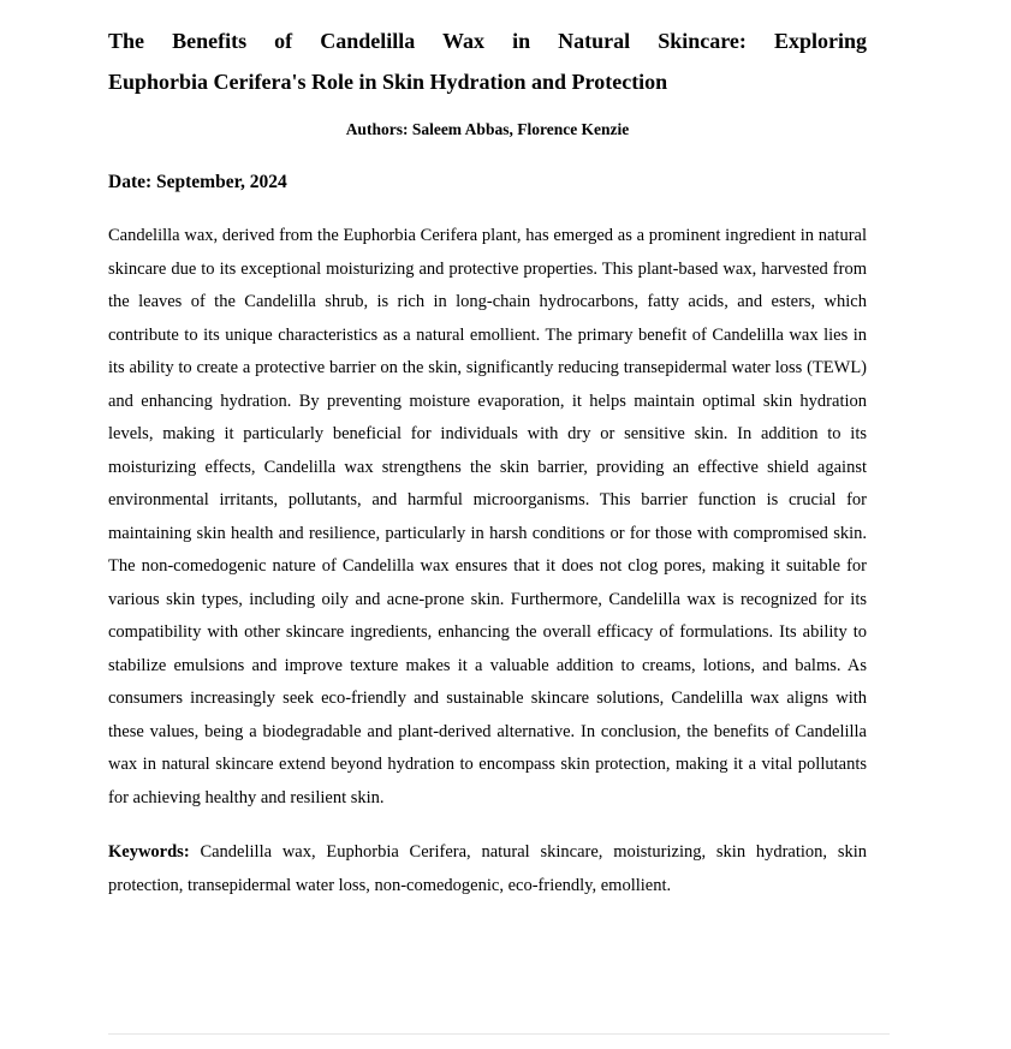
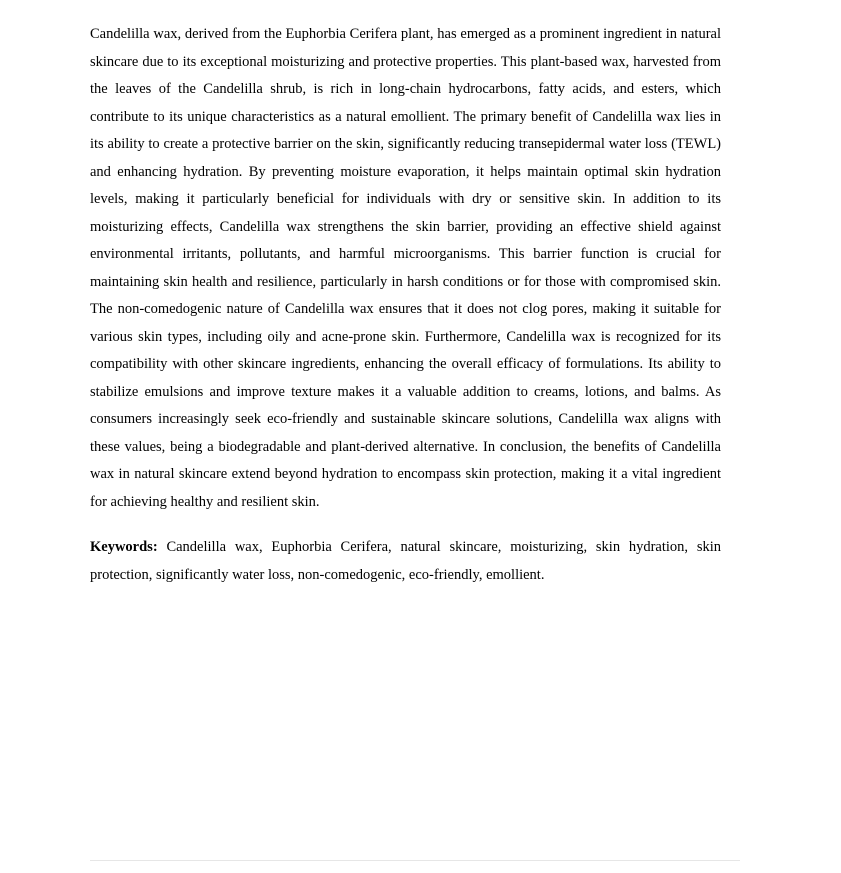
- The Benefits of Candelilla Wax in Natural Skincare: Exploring
- Euphorbia Cerifera's Role in Skin Hydration and Protection
- Authors: Saleem Abbas, Florence Kenzie
- Date: September, 2024
- Candelilla wax, derived from the Euphorbia Cerifera plant, has emerged as a prominent ingredient in natural skincare due to its exceptional moisturizing and protective properties. This plant-based wax, harvested from the leaves of the Candelilla shrub, is rich in long-chain hydrocarbons, fatty acids, and esters, which contribute to its unique characteristics as a natural emollient. The primary benefit of Candelilla wax lies in its ability to create a protective barrier on the skin, significantly reducing transepidermal water loss (TEWL) and enhancing hydration. By preventing moisture evaporation, it helps maintain optimal skin hydration levels, making it particularly beneficial for individuals with dry or sensitive skin. In addition to its moisturizing effects, Candelilla wax strengthens the skin barrier, providing an effective shield against environmental irritants, pollutants, and harmful microorganisms. This barrier function is crucial for maintaining skin health and resilience, particularly in harsh conditions or for those with compromised skin. The non-comedogenic nature of Candelilla wax ensures that it does not clog pores, making it suitable for various skin types, including oily and acne-prone skin. Furthermore, Candelilla wax is recognized for its compatibility with other skincare ingredients, enhancing the overall efficacy of formulations. Its ability to stabilize emulsions and improve texture makes it a valuable addition to creams, lotions, and balms. As consumers increasingly seek eco-friendly and sustainable skincare solutions, Candelilla wax aligns with these values, being a biodegradable and plant-derived alternative. In conclusion, the benefits of Candelilla wax in natural skincare extend beyond hydration to encompass skin protection, making it a vital pollutants for achieving healthy and resilient skin.
+ Candelilla wax, derived from the Euphorbia Cerifera plant, has emerged as a prominent ingredient in natural skincare due to its exceptional moisturizing and protective properties. This plant-based wax, harvested from the leaves of the Candelilla shrub, is rich in long-chain hydrocarbons, fatty acids, and esters, which contribute to its unique characteristics as a natural emollient. The primary benefit of Candelilla wax lies in its ability to create a protective barrier on the skin, significantly reducing transepidermal water loss (TEWL) and enhancing hydration. By preventing moisture evaporation, it helps maintain optimal skin hydration levels, making it particularly beneficial for individuals with dry or sensitive skin. In addition to its moisturizing effects, Candelilla wax strengthens the skin barrier, providing an effective shield against environmental irritants, pollutants, and harmful microorganisms. This barrier function is crucial for maintaining skin health and resilience, particularly in harsh conditions or for those with compromised skin. The non-comedogenic nature of Candelilla wax ensures that it does not clog pores, making it suitable for various skin types, including oily and acne-prone skin. Furthermore, Candelilla wax is recognized for its compatibility with other skincare ingredients, enhancing the overall efficacy of formulations. Its ability to stabilize emulsions and improve texture makes it a valuable addition to creams, lotions, and balms. As consumers increasingly seek eco-friendly and sustainable skincare solutions, Candelilla wax aligns with these values, being a biodegradable and plant-derived alternative. In conclusion, the benefits of Candelilla wax in natural skincare extend beyond hydration to encompass skin protection, making it a vital ingredient for achieving healthy and resilient skin.
- Keywords: Candelilla wax, Euphorbia Cerifera, natural skincare, moisturizing, skin hydration, skin protection, transepidermal water loss, non-comedogenic, eco-friendly, emollient.
+ Keywords: Candelilla wax, Euphorbia Cerifera, natural skincare, moisturizing, skin hydration, skin protection, significantly water loss, non-comedogenic, eco-friendly, emollient.
